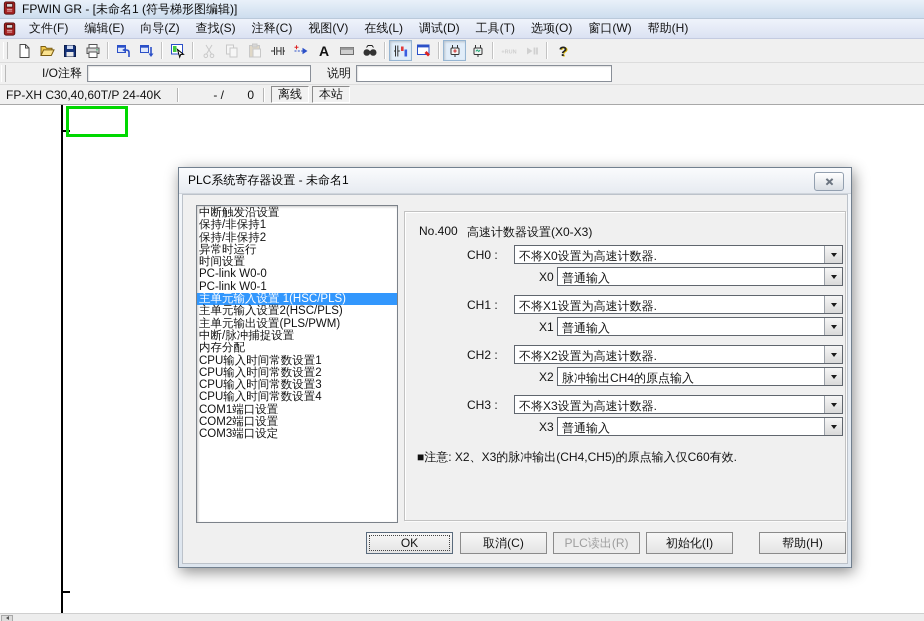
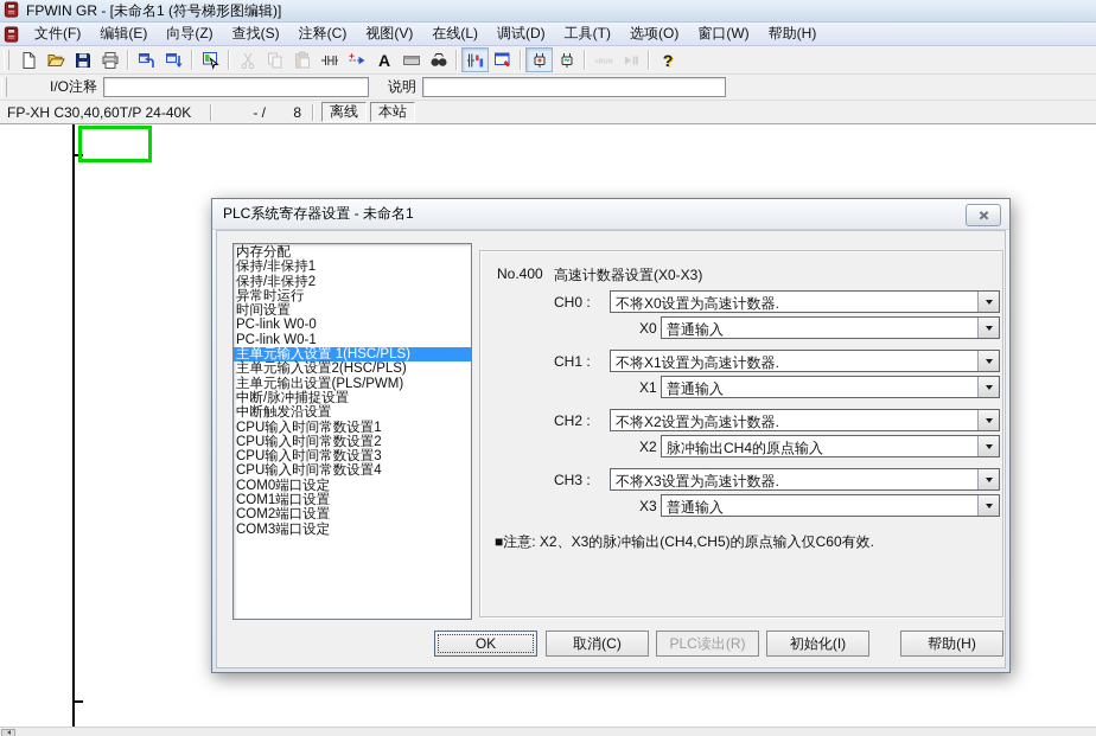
  FPWIN GR - [未命名1 (符号梯形图编辑)]
  文件(F)
  编辑(E)
  向导(Z)
  查找(S)
  注释(C)
  视图(V)
  在线(L)
  调试(D)
  工具(T)
  选项(O)
  窗口(W)
  帮助(H)
  A
  ?
  I/O注释
  说明
  FP-XH C30,40,60T/P 24-40K
  - /
- 0
+ 8
  离线
  本站
  PLC系统寄存器设置 - 未命名1
- 中断触发沿设置
+ 内存分配
  保持/非保持1
  保持/非保持2
  异常时运行
  时间设置
  PC-link W0-0
  PC-link W0-1
  主单元输入设置 1(HSC/PLS)
  主单元输入设置2(HSC/PLS)
  主单元输出设置(PLS/PWM)
  中断/脉冲捕捉设置
- 内存分配
+ 中断触发沿设置
  CPU输入时间常数设置1
  CPU输入时间常数设置2
  CPU输入时间常数设置3
  CPU输入时间常数设置4
+ COM0端口设定
  COM1端口设置
  COM2端口设置
  COM3端口设定
  No.400
  高速计数器设置(X0-X3)
  CH0 :
  不将X0设置为高速计数器.
  普通输入
  CH1 :
  不将X1设置为高速计数器.
  普通输入
  CH2 :
  不将X2设置为高速计数器.
  脉冲输出CH4的原点输入
  CH3 :
  不将X3设置为高速计数器.
  普通输入
  ■注意: X2、X3的脉冲输出(CH4,CH5)的原点输入仅C60有效.
  OK
  取消(C)
  PLC读出(R)
  初始化(I)
  帮助(H)
